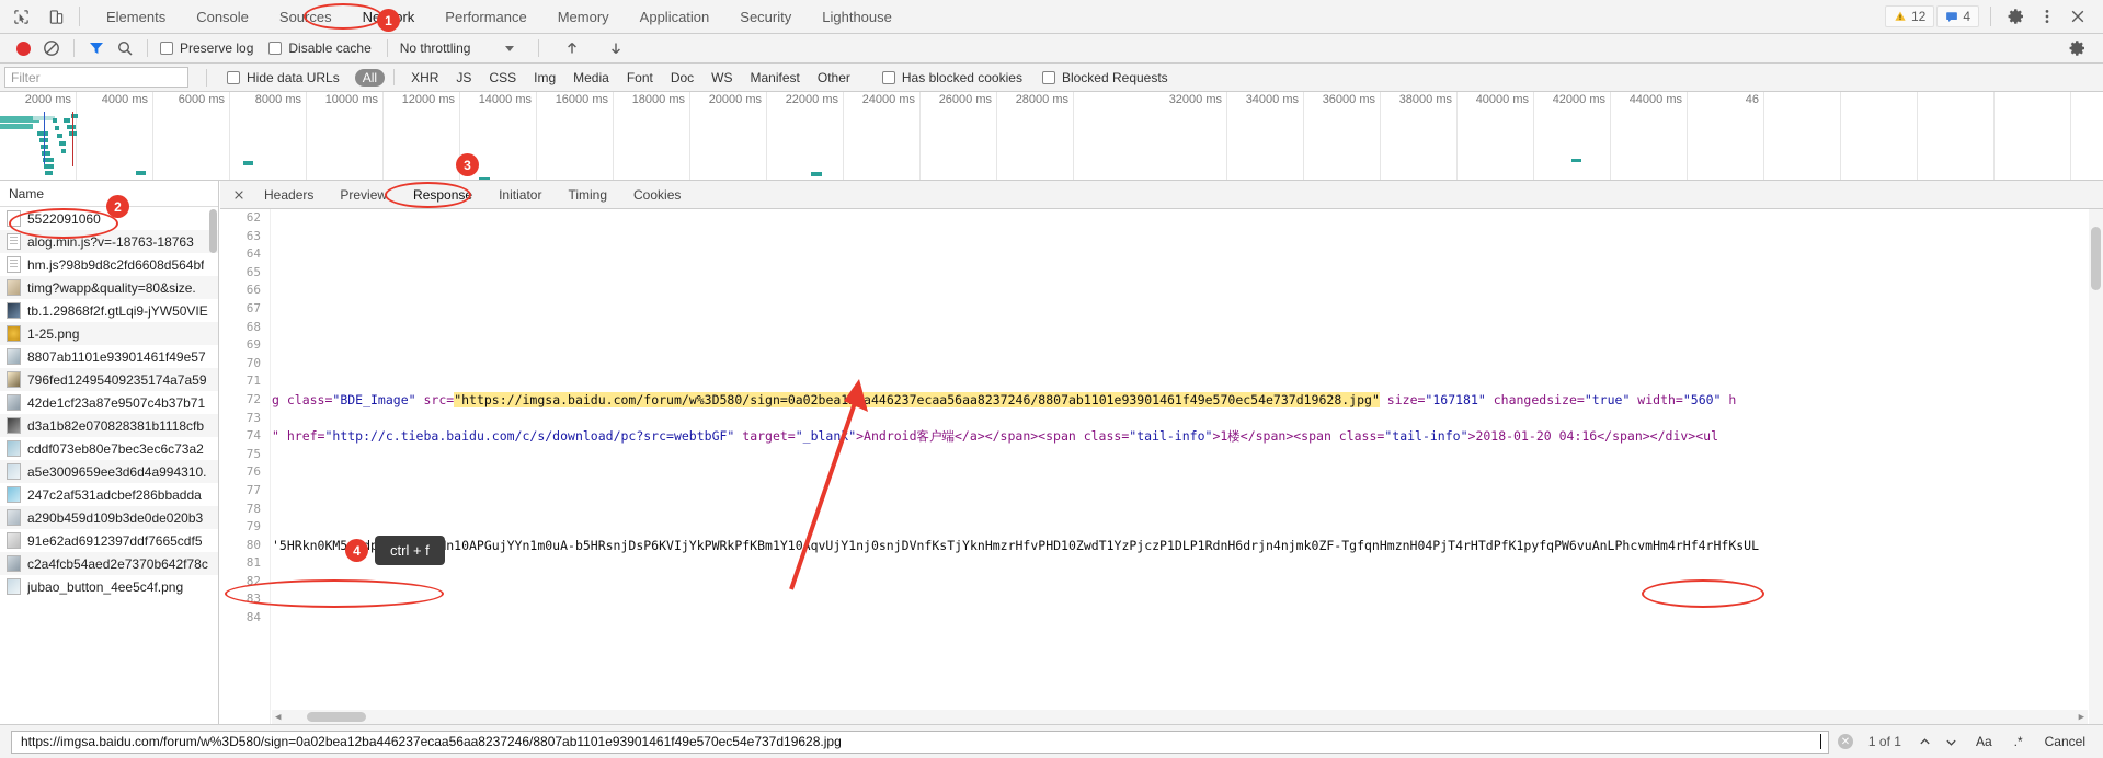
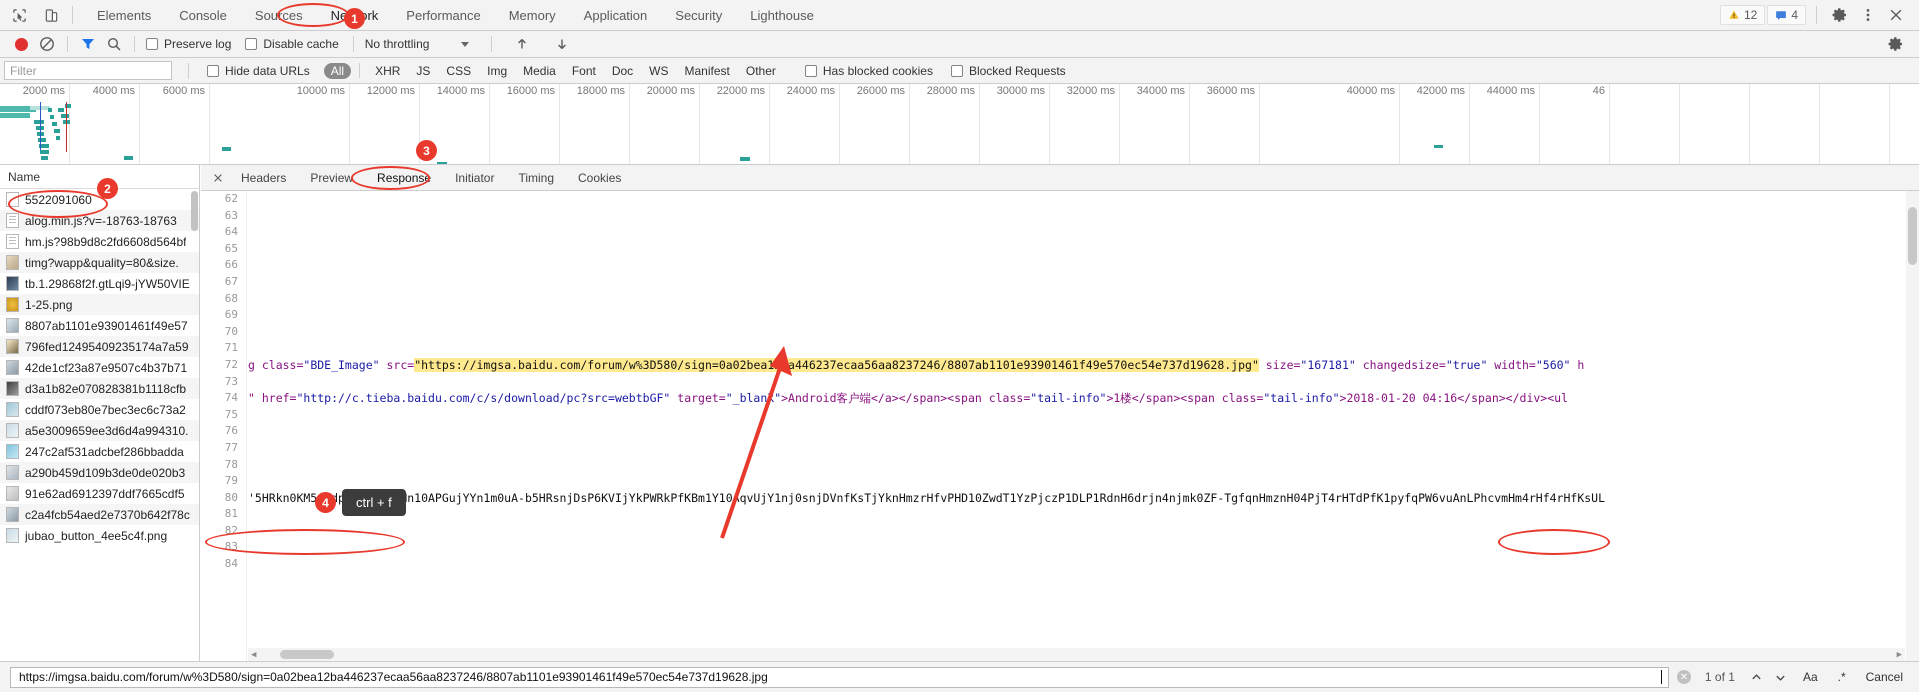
  Elements
  Console
  Sources
  Performance
  Memory
  Application
  Security
  Lighthouse
  12
  4
  Preserve log
  Disable cache
  No throttling
  Filter
  Hide data URLs
  All
  XHR
  JS
  CSS
  Img
  Media
  Font
  Doc
  WS
  Manifest
  Other
  Has blocked cookies
  Blocked Requests
  2000 ms
  4000 ms
  6000 ms
- 8000 ms
  10000 ms
  12000 ms
  14000 ms
  16000 ms
  18000 ms
  20000 ms
  22000 ms
  24000 ms
  26000 ms
  28000 ms
+ 30000 ms
  32000 ms
  34000 ms
  36000 ms
- 38000 ms
  40000 ms
  42000 ms
  44000 ms
  46
  Name
  5522091060
  alog.min.js?v=-18763-18763
  hm.js?98b9d8c2fd6608d564bf
  timg?wapp&quality=80&size.
  tb.1.29868f2f.gtLqi9-jYW50VIE
  1-25.png
  8807ab1101e93901461f49e57
  796fed12495409235174a7a59
  42de1cf23a87e9507c4b37b71
  d3a1b82e070828381b1118cfb
  cddf073eb80e7bec3ec6c73a2
  a5e3009659ee3d6d4a994310.
  247c2af531adcbef286bbadda
  a290b459d109b3de0de020b3
  91e62ad6912397ddf7665cdf5
  c2a4fcb54aed2e7370b642f78c
  jubao_button_4ee5c4f.png
  Headers
  Preview
  Response
  Initiator
  Timing
  Cookies
  62
  63
  64
  65
  66
  67
  68
  69
  70
  71
  72
  73
  74
  75
  76
  77
  78
  79
  80
  81
  82
  83
  84
  g class="BDE_Image" src="https://imgsa.baidu.com/forum/w%3D580/sign=0a02beaa446237ecaa56aa8237246/8807ab1101e93901461f49e570ec54e737d19628.jpg" size="167181" changedsize="true" width="560" h
  " href="http://c.tieba.baidu.com/c/s/download/pc?src=webtbGF" target="_blan">Android客户端</a></span><span class="tail-info">1楼</span><span class="tail-info">2018-01-20 04:16</span></div><ul
  '5HRkn0KM5n10APGujYYn1m0uA-b5HRsnjDsP6KVIjYkPWRkPfKBm1Y10qvUjY1nj0snjDVnfKsTjYknHmzrHfvPHD10ZwdT1YzPjczP1DLP1RdnH6drjn4njmk0ZF-TgfqnHmznH04PjT4rHTdPfK1pyfqPW6vuAnLPhcvmHm4rHf4rHfKsUL
  ◀
  ▶
  https://imgsa.baidu.com/forum/w%3D580/sign=0a02bea12ba446237ecaa56aa8237246/8807ab1101e93901461f49e570ec54e737d19628.jpg
  ✕
  1 of 1
  Aa
  .*
  Cancel
  1
  2
  3
  4
  ctrl + f
